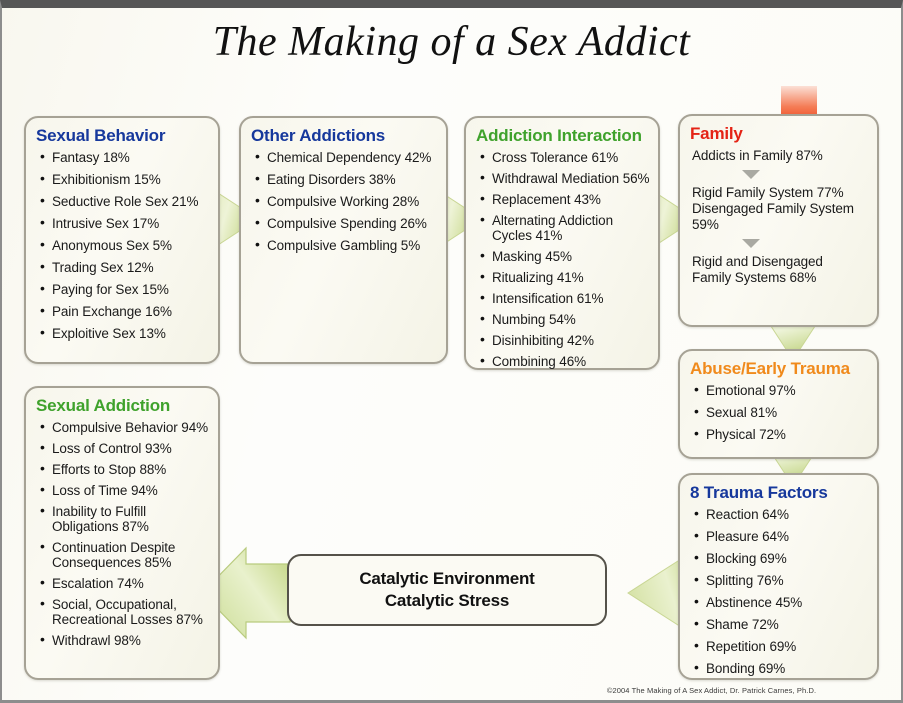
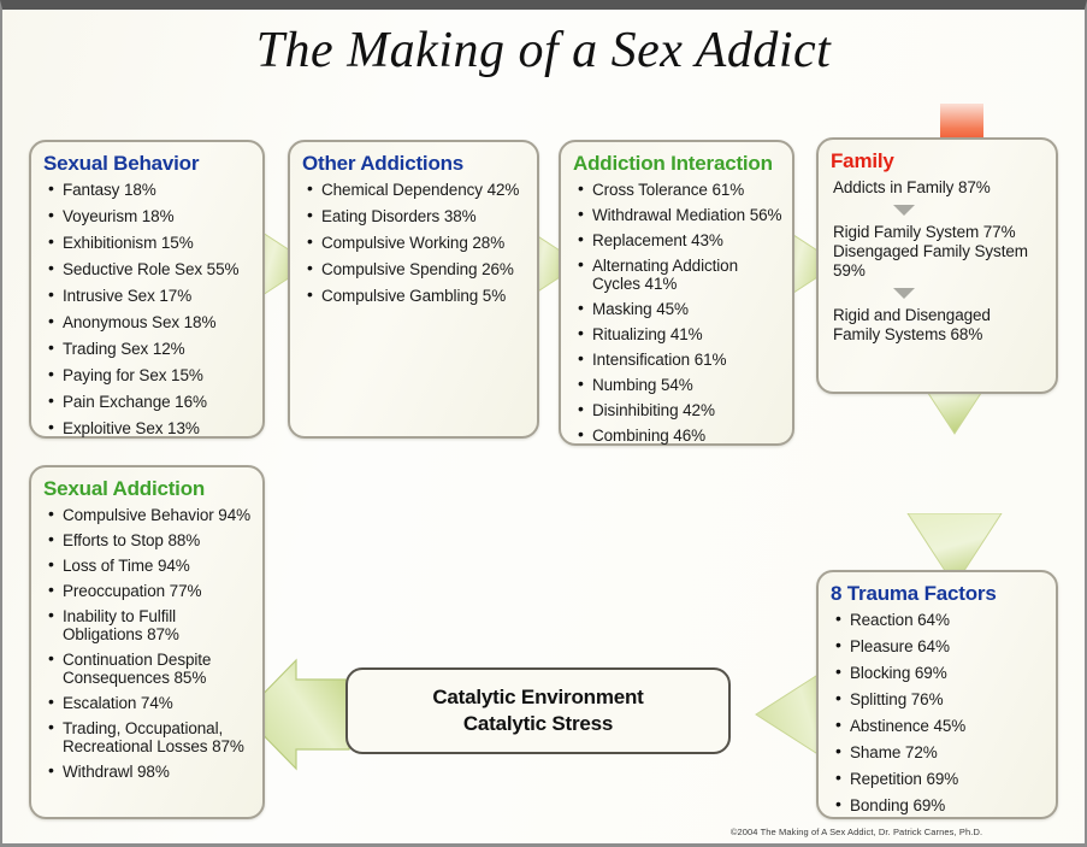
  The Making of a Sex Addict
  Sexual Behavior
  Fantasy 18%
+ Voyeurism 18%
  Exhibitionism 15%
- Seductive Role Sex 21%
+ Seductive Role Sex 55%
  Intrusive Sex 17%
- Anonymous Sex 5%
+ Anonymous Sex 18%
  Trading Sex 12%
  Paying for Sex 15%
  Pain Exchange 16%
  Exploitive Sex 13%
  Other Addictions
  Chemical Dependency 42%
  Eating Disorders 38%
  Compulsive Working 28%
  Compulsive Spending 26%
  Compulsive Gambling 5%
  Addiction Interaction
  Cross Tolerance 61%
  Withdrawal Mediation 56%
  Replacement 43%
  Alternating Addiction Cycles 41%
  Masking 45%
  Ritualizing 41%
  Intensification 61%
  Numbing 54%
  Disinhibiting 42%
  Combining 46%
  Family
  Addicts in Family 87%
  Rigid Family System 77%
  Disengaged Family System 59%
  Rigid and Disengaged
  Family Systems 68%
- Abuse/Early Trauma
- Emotional 97%
- Sexual 81%
- Physical 72%
  8 Trauma Factors
  Reaction 64%
  Pleasure 64%
  Blocking 69%
  Splitting 76%
  Abstinence 45%
  Shame 72%
  Repetition 69%
  Bonding 69%
  Catalytic Environment
  Catalytic Stress
  Sexual Addiction
  Compulsive Behavior 94%
- Loss of Control 93%
  Efforts to Stop 88%
  Loss of Time 94%
+ Preoccupation 77%
  Inability to Fulfill Obligations 87%
  Continuation Despite Consequences 85%
  Escalation 74%
- Social, Occupational, Recreational Losses 87%
+ Trading, Occupational, Recreational Losses 87%
  Withdrawl 98%
  ©2004 The Making of A Sex Addict, Dr. Patrick Carnes, Ph.D.
